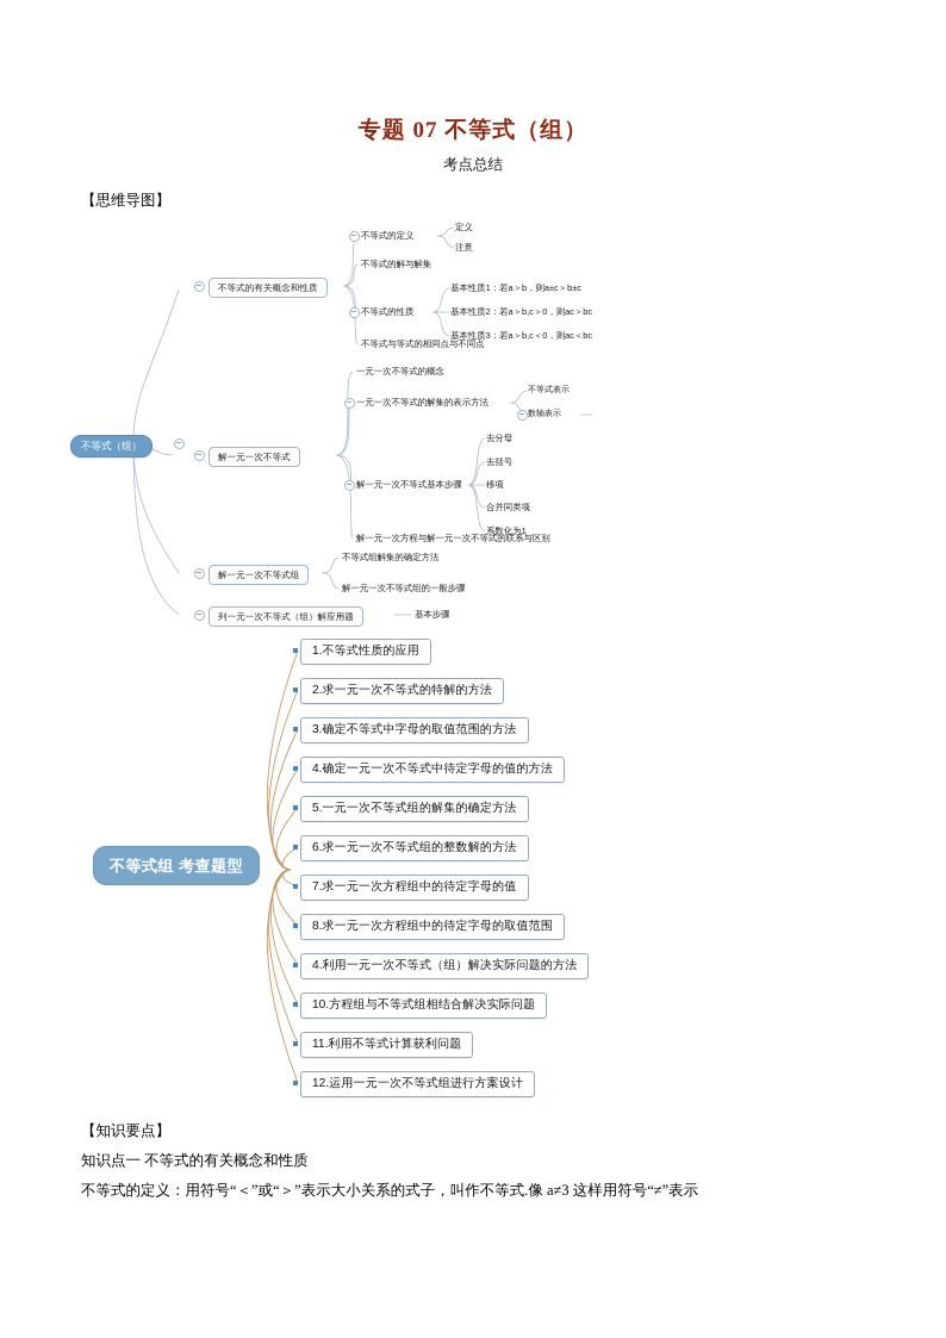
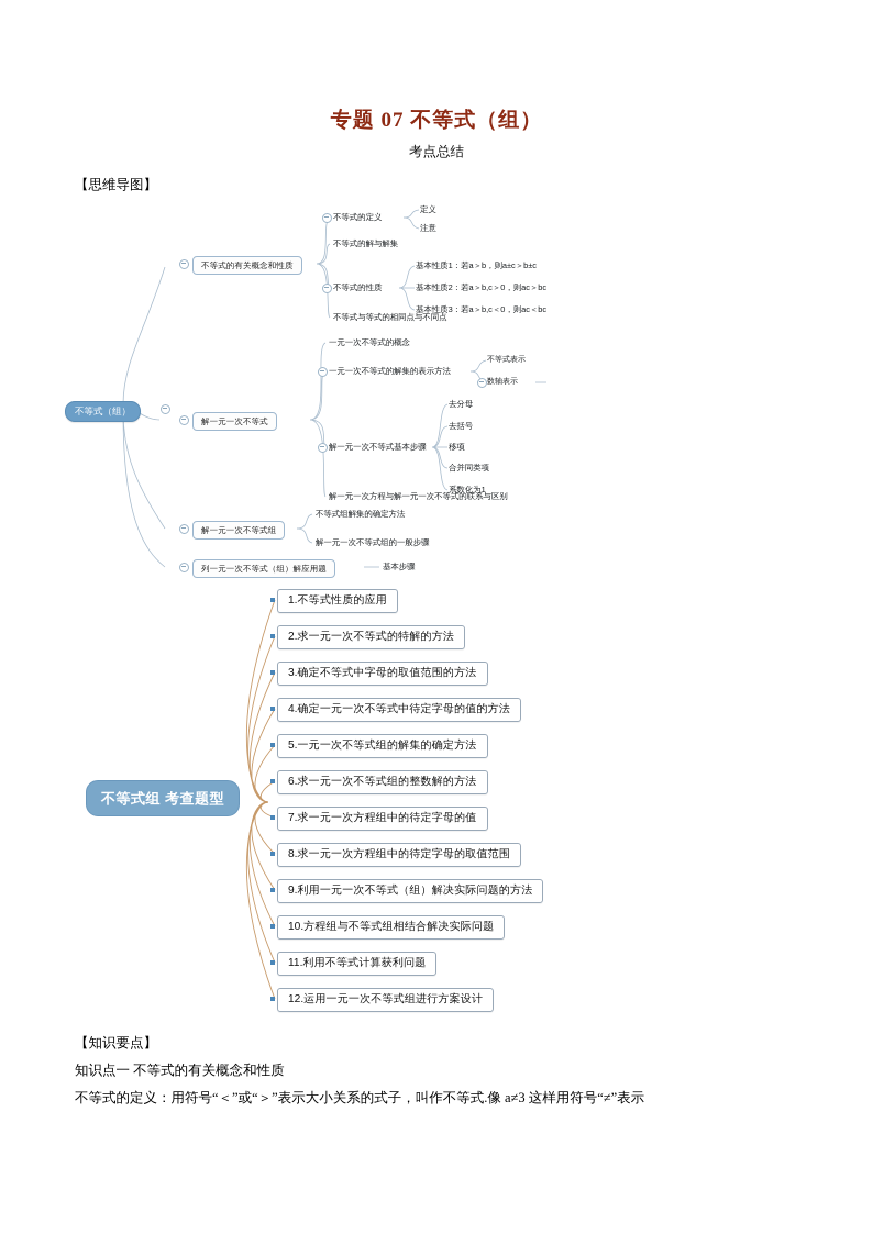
  专题 07 不等式（组）
  考点总结
  【思维导图】
  不等式（组）
  不等式的有关概念和性质
  不等式的定义
  定义
  注意
  不等式的解与解集
  不等式的性质
  基本性质1：若a＞b，则a±c＞b±c
  基本性质2：若a＞b,c＞0，则ac＞bc
  基本性质3：若a＞b,c＜0，则ac＜bc
  不等式与等式的相同点与不同点
  解一元一次不等式
  一元一次不等式的概念
  一元一次不等式的解集的表示方法
  解一元一次不等式基本步骤
  去分母
  去括号
  移项
  合并同类项
  系数化为1
  解一元一次方程与解一元一次不等式的联系与区别
  解一元一次不等式组
  不等式组解集的确定方法
  解一元一次不等式组的一般步骤
  列一元一次不等式（组）解应用题
  基本步骤
  不等式组 考查题型
  1.不等式性质的应用
  2.求一元一次不等式的特解的方法
  3.确定不等式中字母的取值范围的方法
  4.确定一元一次不等式中待定字母的值的方法
  5.一元一次不等式组的解集的确定方法
  6.求一元一次不等式组的整数解的方法
  7.求一元一次方程组中的待定字母的值
  8.求一元一次方程组中的待定字母的取值范围
- 4.利用一元一次不等式（组）解决实际问题的方法
+ 9.利用一元一次不等式（组）解决实际问题的方法
  10.方程组与不等式组相结合解决实际问题
  11.利用不等式计算获利问题
  12.运用一元一次不等式组进行方案设计
  【知识要点】
  知识点一 不等式的有关概念和性质
  不等式的定义：用符号“＜”或“＞”表示大小关系的式子，叫作不等式.像 a≠3 这样用符号“≠”表示
